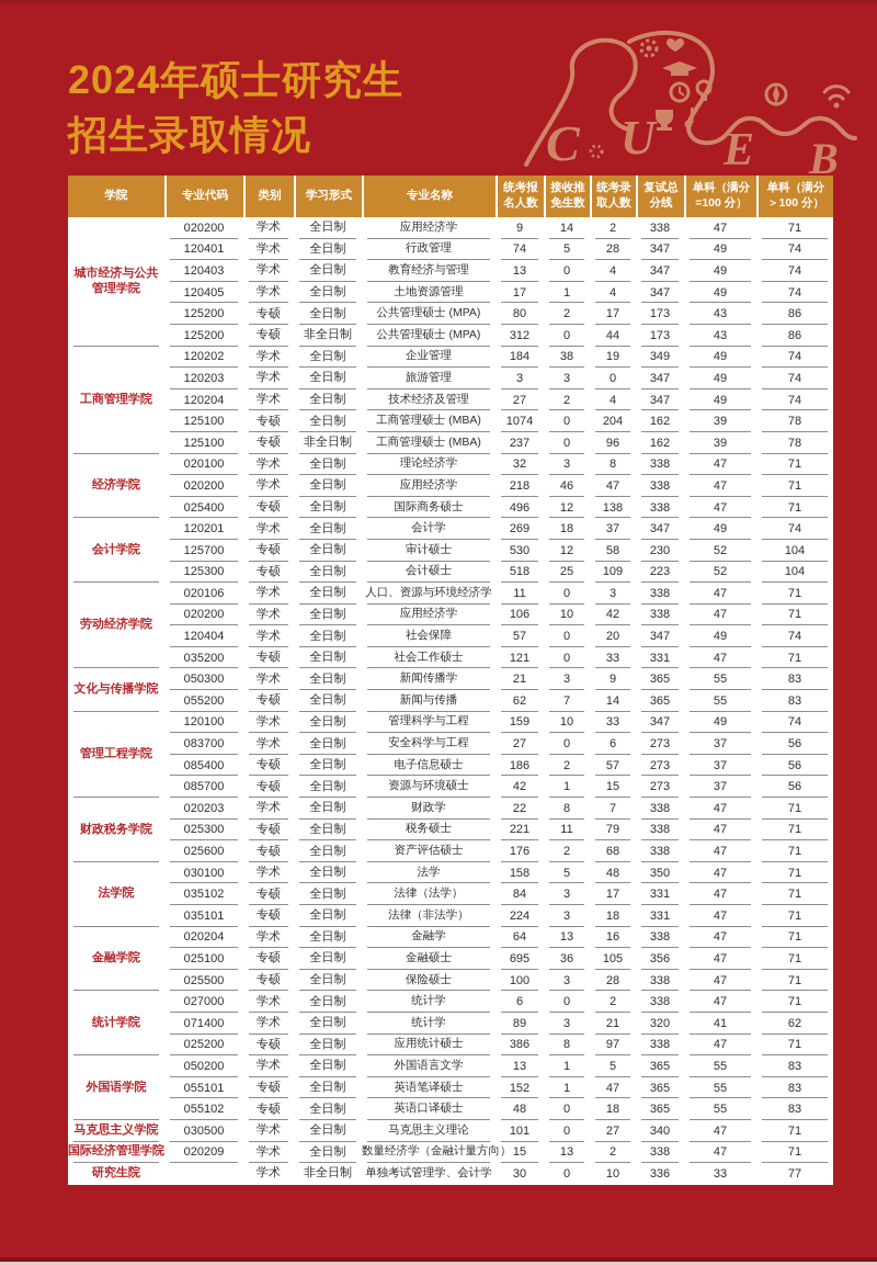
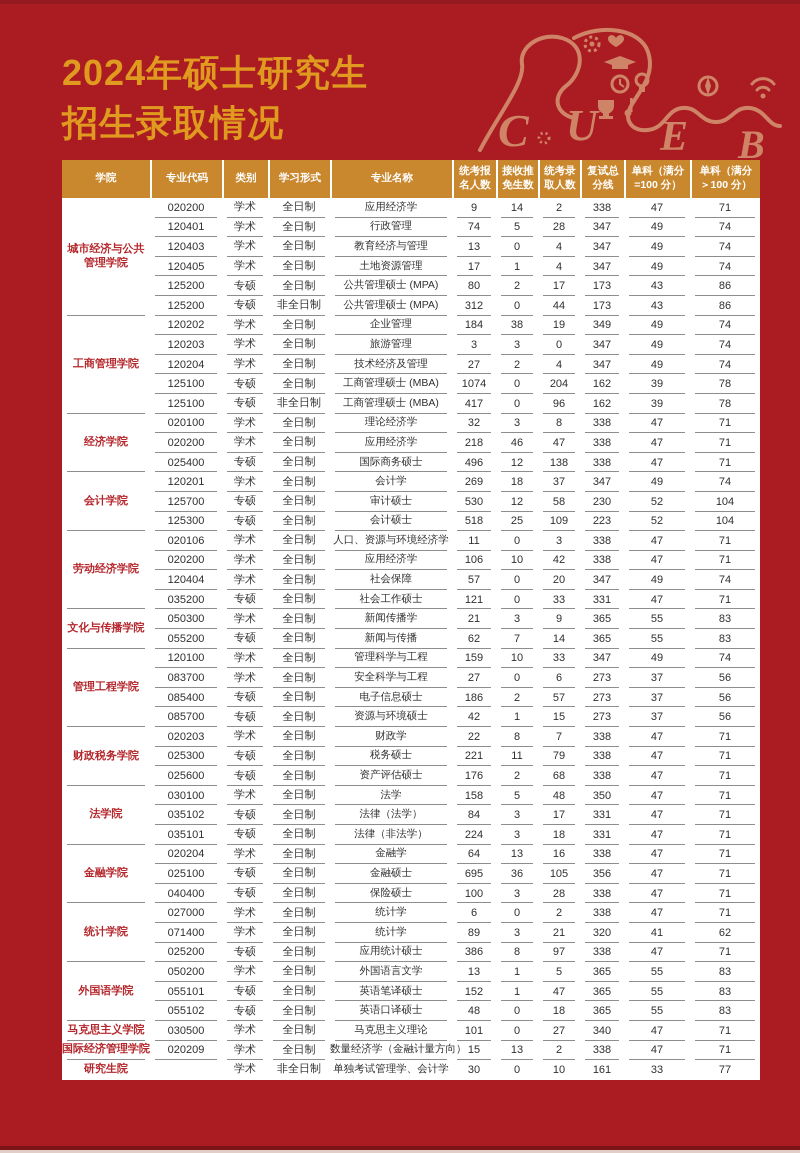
  2024年硕士研究生
  招生录取情况
  C
  U
  E
  B
  学院	专业代码	类别	学习形式	专业名称	统考报 名人数	接收推 免生数	统考录 取人数	复试总 分线	单科（满分 =100 分）	单科（满分 ＞100 分）
  城市经济与公共 管理学院	020200	学术	全日制	应用经济学	9	14	2	338	47	71
  120401	学术	全日制	行政管理	74	5	28	347	49	74
  120403	学术	全日制	教育经济与管理	13	0	4	347	49	74
  120405	学术	全日制	土地资源管理	17	1	4	347	49	74
  125200	专硕	全日制	公共管理硕士 (MPA)	80	2	17	173	43	86
  125200	专硕	非全日制	公共管理硕士 (MPA)	312	0	44	173	43	86
  工商管理学院	120202	学术	全日制	企业管理	184	38	19	349	49	74
  120203	学术	全日制	旅游管理	3	3	0	347	49	74
  120204	学术	全日制	技术经济及管理	27	2	4	347	49	74
  125100	专硕	全日制	工商管理硕士 (MBA)	1074	0	204	162	39	78
- 125100	专硕	非全日制	工商管理硕士 (MBA)	237	0	96	162	39	78
+ 125100	专硕	非全日制	工商管理硕士 (MBA)	417	0	96	162	39	78
  经济学院	020100	学术	全日制	理论经济学	32	3	8	338	47	71
  020200	学术	全日制	应用经济学	218	46	47	338	47	71
  025400	专硕	全日制	国际商务硕士	496	12	138	338	47	71
  会计学院	120201	学术	全日制	会计学	269	18	37	347	49	74
  125700	专硕	全日制	审计硕士	530	12	58	230	52	104
  125300	专硕	全日制	会计硕士	518	25	109	223	52	104
  劳动经济学院	020106	学术	全日制	人口、资源与环境经济学	11	0	3	338	47	71
  020200	学术	全日制	应用经济学	106	10	42	338	47	71
  120404	学术	全日制	社会保障	57	0	20	347	49	74
  035200	专硕	全日制	社会工作硕士	121	0	33	331	47	71
  文化与传播学院	050300	学术	全日制	新闻传播学	21	3	9	365	55	83
  055200	专硕	全日制	新闻与传播	62	7	14	365	55	83
  管理工程学院	120100	学术	全日制	管理科学与工程	159	10	33	347	49	74
  083700	学术	全日制	安全科学与工程	27	0	6	273	37	56
  085400	专硕	全日制	电子信息硕士	186	2	57	273	37	56
  085700	专硕	全日制	资源与环境硕士	42	1	15	273	37	56
  财政税务学院	020203	学术	全日制	财政学	22	8	7	338	47	71
  025300	专硕	全日制	税务硕士	221	11	79	338	47	71
  025600	专硕	全日制	资产评估硕士	176	2	68	338	47	71
  法学院	030100	学术	全日制	法学	158	5	48	350	47	71
  035102	专硕	全日制	法律（法学）	84	3	17	331	47	71
  035101	专硕	全日制	法律（非法学）	224	3	18	331	47	71
  金融学院	020204	学术	全日制	金融学	64	13	16	338	47	71
  025100	专硕	全日制	金融硕士	695	36	105	356	47	71
- 025500	专硕	全日制	保险硕士	100	3	28	338	47	71
+ 040400	专硕	全日制	保险硕士	100	3	28	338	47	71
  统计学院	027000	学术	全日制	统计学	6	0	2	338	47	71
  071400	学术	全日制	统计学	89	3	21	320	41	62
  025200	专硕	全日制	应用统计硕士	386	8	97	338	47	71
  外国语学院	050200	学术	全日制	外国语言文学	13	1	5	365	55	83
  055101	专硕	全日制	英语笔译硕士	152	1	47	365	55	83
  055102	专硕	全日制	英语口译硕士	48	0	18	365	55	83
  马克思主义学院	030500	学术	全日制	马克思主义理论	101	0	27	340	47	71
  国际经济管理学院	020209	学术	全日制	数量经济学（金融计量方向	15	13	2	338	47	71
- 研究生院		学术	非全日制	单独考试管理学、会计学	30	0	10	336	33	77
+ 研究生院		学术	非全日制	单独考试管理学、会计学	30	0	10	161	33	77
